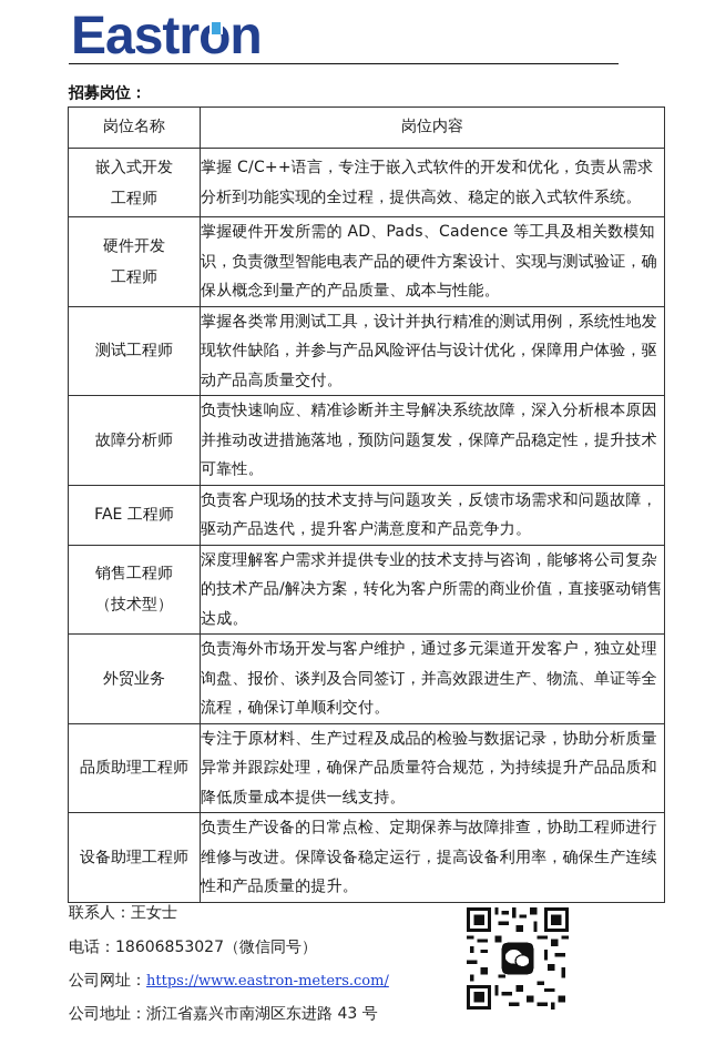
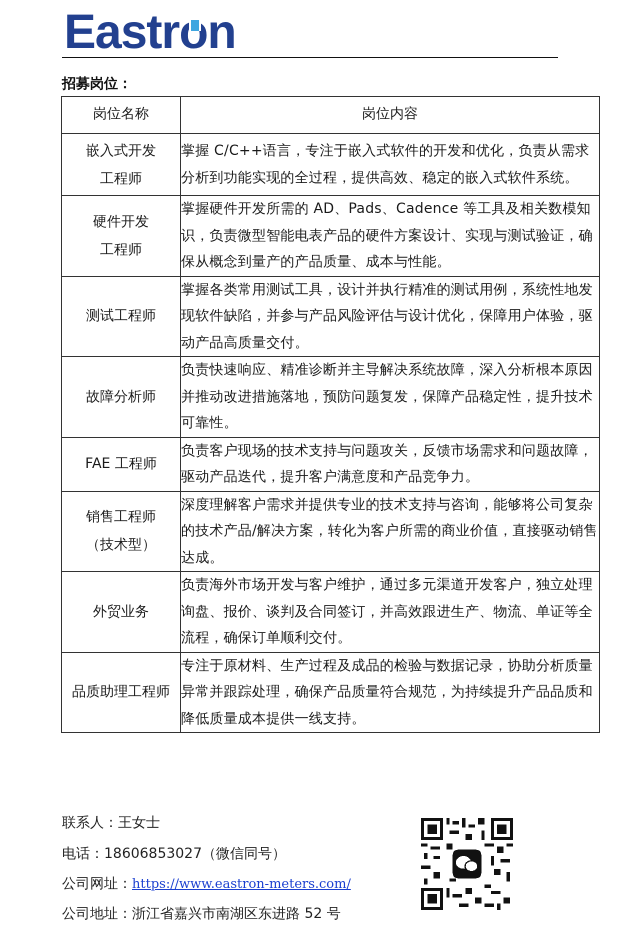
  Eastron
  招募岗位：
  岗位名称	岗位内容
  嵌入式开发工程师	掌握 C/C++语言，专注于嵌入式软件的开发和优化，负责从需求分析到功能实现的全过程，提供高效、稳定的嵌入式软件系统。
  硬件开发工程师	掌握硬件开发所需的 AD、Pads、Cadence 等工具及相关数模知识，负责微型智能电表产品的硬件方案设计、实现与测试验证，确保从概念到量产的产品质量、成本与性能。
  测试工程师	掌握各类常用测试工具，设计并执行精准的测试用例，系统性地发现软件缺陷，并参与产品风险评估与设计优化，保障用户体验，驱动产品高质量交付。
  故障分析师	负责快速响应、精准诊断并主导解决系统故障，深入分析根本原因并推动改进措施落地，预防问题复发，保障产品稳定性，提升技术可靠性。
  FAE 工程师	负责客户现场的技术支持与问题攻关，反馈市场需求和问题故障，驱动产品迭代，提升客户满意度和产品竞争力。
  销售工程师（技术型）	深度理解客户需求并提供专业的技术支持与咨询，能够将公司复杂的技术产品/解决方案，转化为客户所需的商业价值，直接驱动销售达成。
  外贸业务	负责海外市场开发与客户维护，通过多元渠道开发客户，独立处理询盘、报价、谈判及合同签订，并高效跟进生产、物流、单证等全流程，确保订单顺利交付。
  品质助理工程师	专注于原材料、生产过程及成品的检验与数据记录，协助分析质量异常并跟踪处理，确保产品质量符合规范，为持续提升产品品质和降低质量成本提供一线支持。
- 设备助理工程师	负责生产设备的日常点检、定期保养与故障排查，协助工程师进行维修与改进。保障设备稳定运行，提高设备利用率，确保生产连续性和产品质量的提升。
  联系人：王女士
  电话：18606853027（微信同号）
  公司网址：https://www.eastron-meters.com/
- 公司地址：浙江省嘉兴市南湖区东进路 43 号
+ 公司地址：浙江省嘉兴市南湖区东进路 52 号
